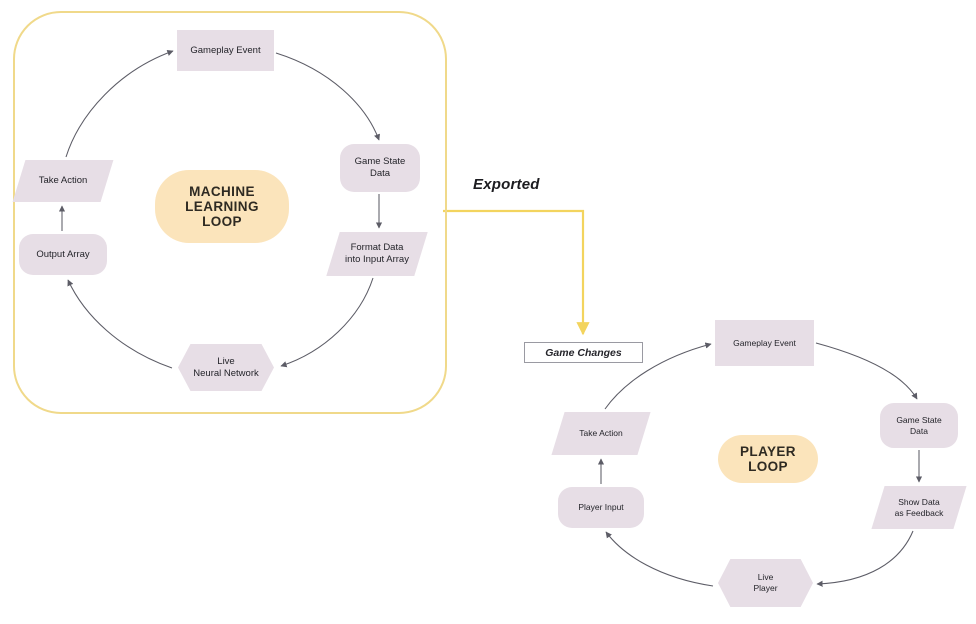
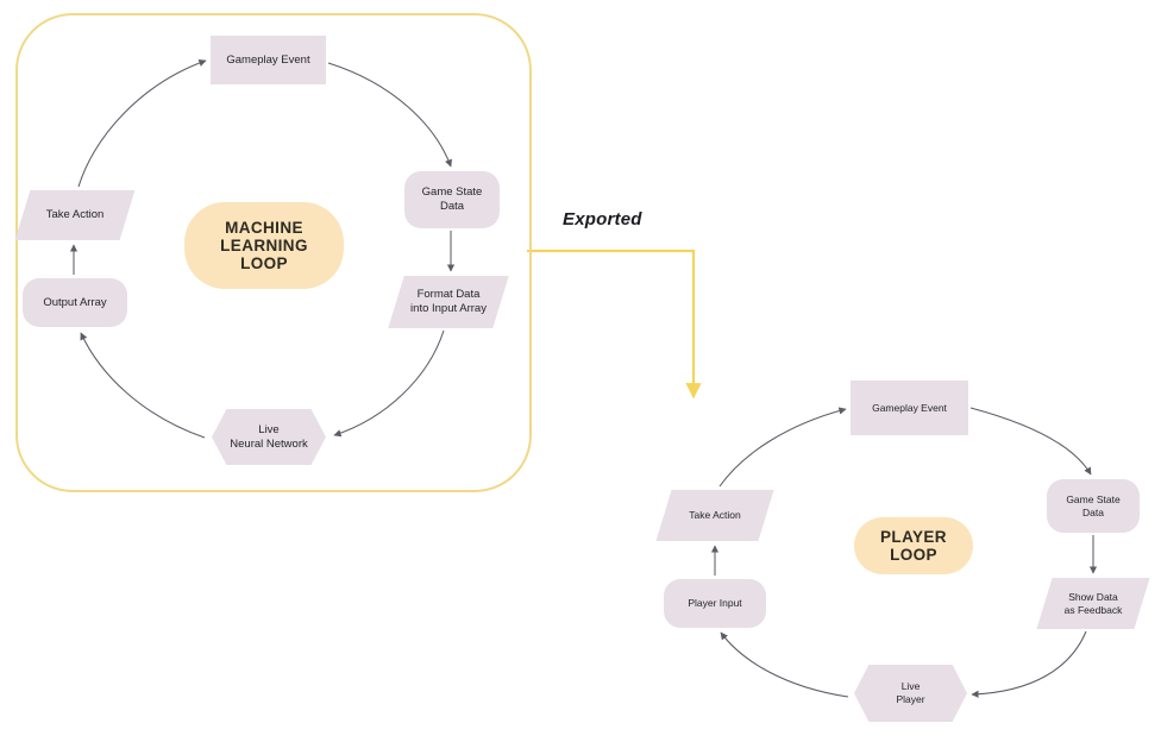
  Exported
- Game Changes
  Gameplay Event
  Game State
  Data
  Format Data
  into Input Array
  Live
  Neural Network
  Output Array
  Take Action
  MACHINE
  LEARNING
  LOOP
  Gameplay Event
  Game State
  Data
  Show Data
  as Feedback
  Live
  Player
  Player Input
  Take Action
  PLAYER
  LOOP
